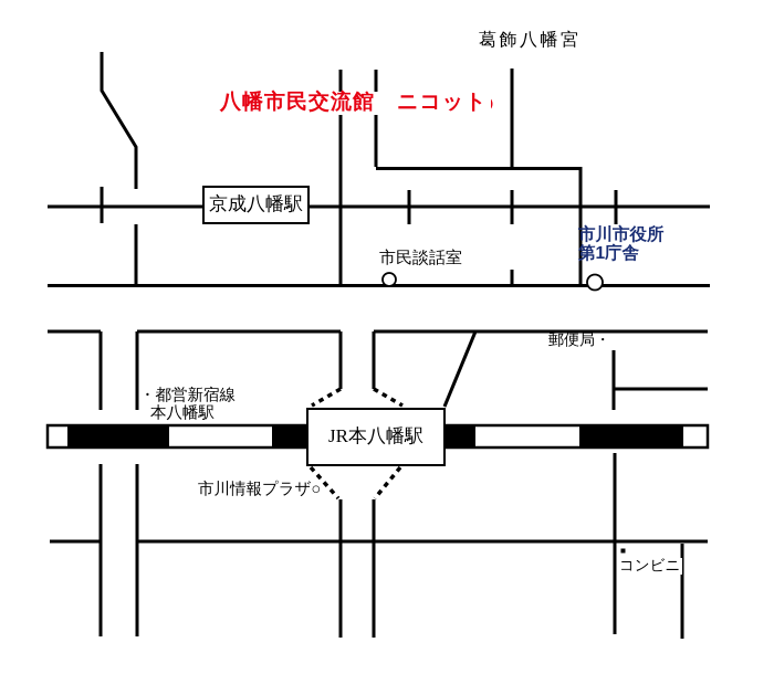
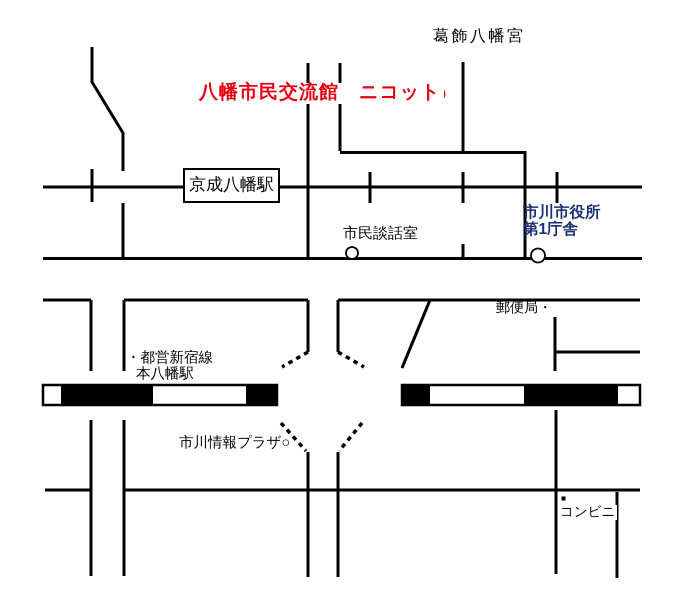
  京成八幡駅
- JR本八幡駅
  葛飾八幡宮
  八幡市民交流館 ニコット
  市民談話室
  市川市役所
  第1庁舎
  郵便局・
  ・都営新宿線
  本八幡駅
  市川情報プラザ○
  コンビニ
